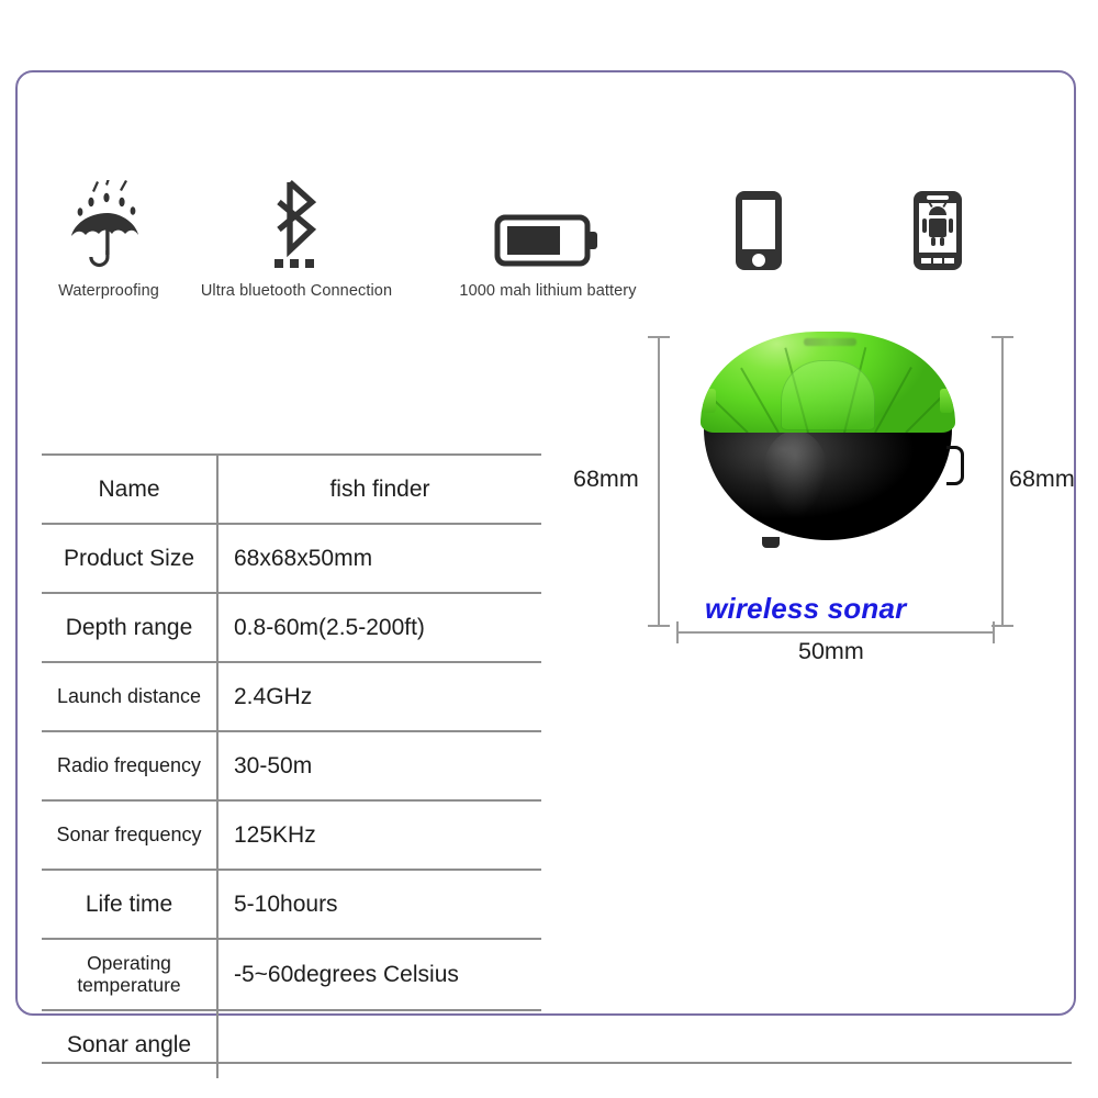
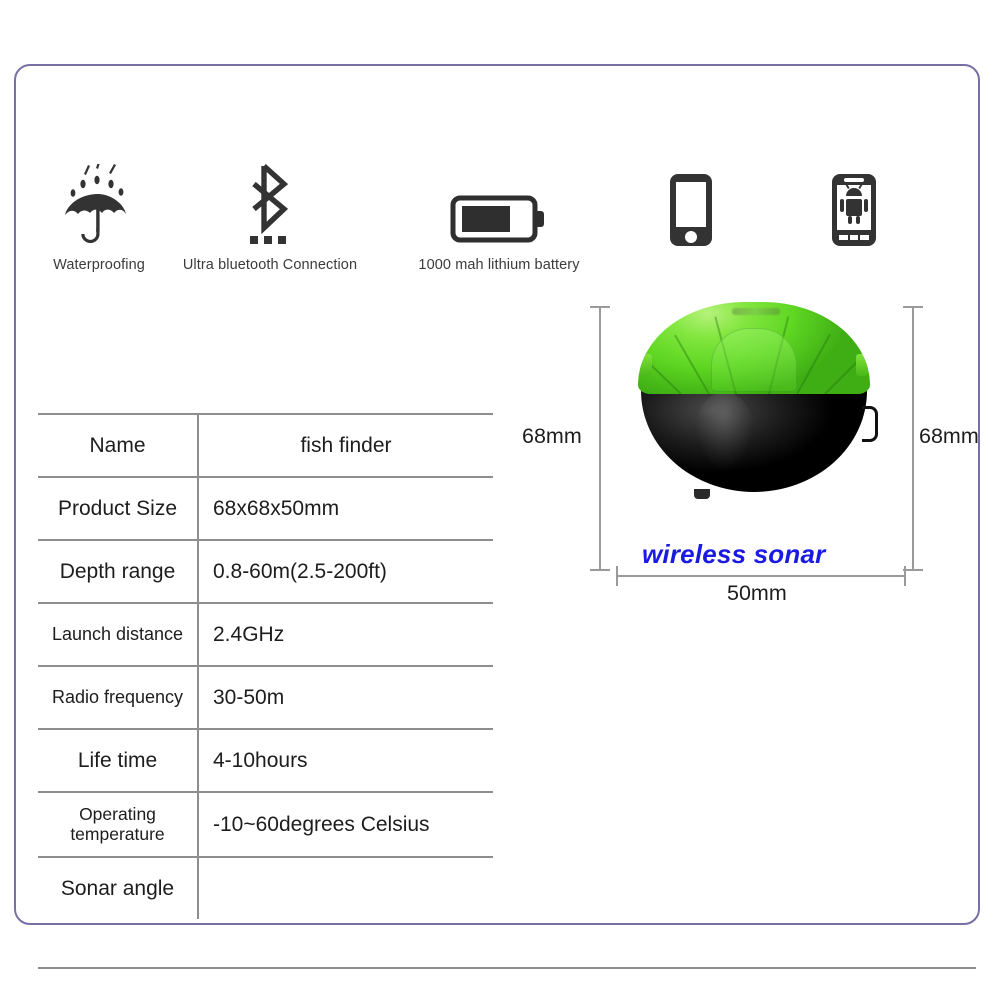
  Waterproofing
  Ultra bluetooth Connection
  1000 mah lithium battery
  Name
  fish finder
  Product Size
  68x68x50mm
  Depth range
  0.8-60m(2.5-200ft)
  Launch distance
  2.4GHz
  Radio frequency
  30-50m
- Sonar frequency
- 125KHz
  Life time
- 5-10hours
+ 4-10hours
  Operating temperature
- -5~60degrees Celsius
+ -10~60degrees Celsius
  Sonar angle
  68mm
  68mm
  50mm
  wireless sonar
